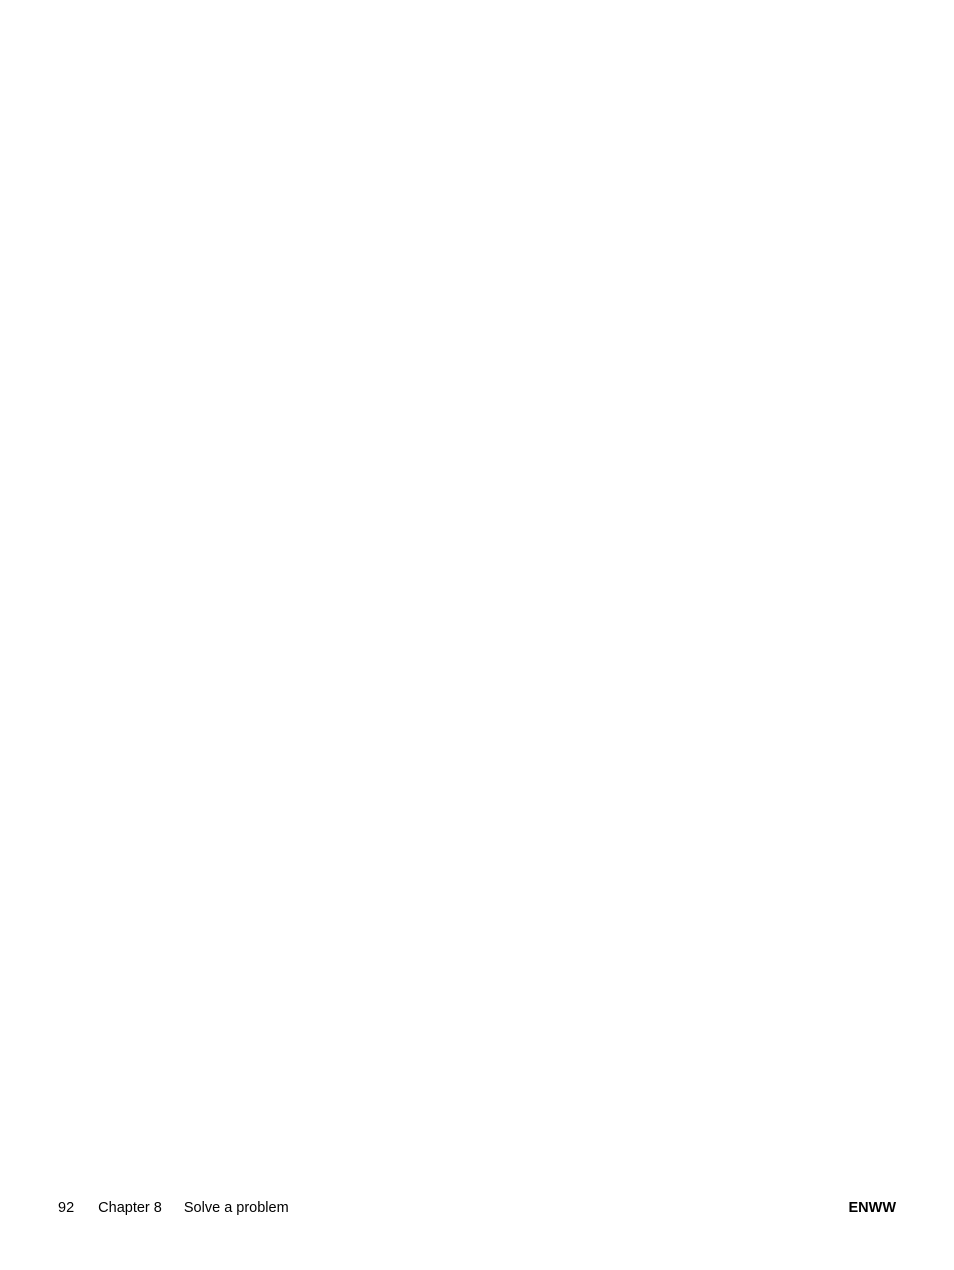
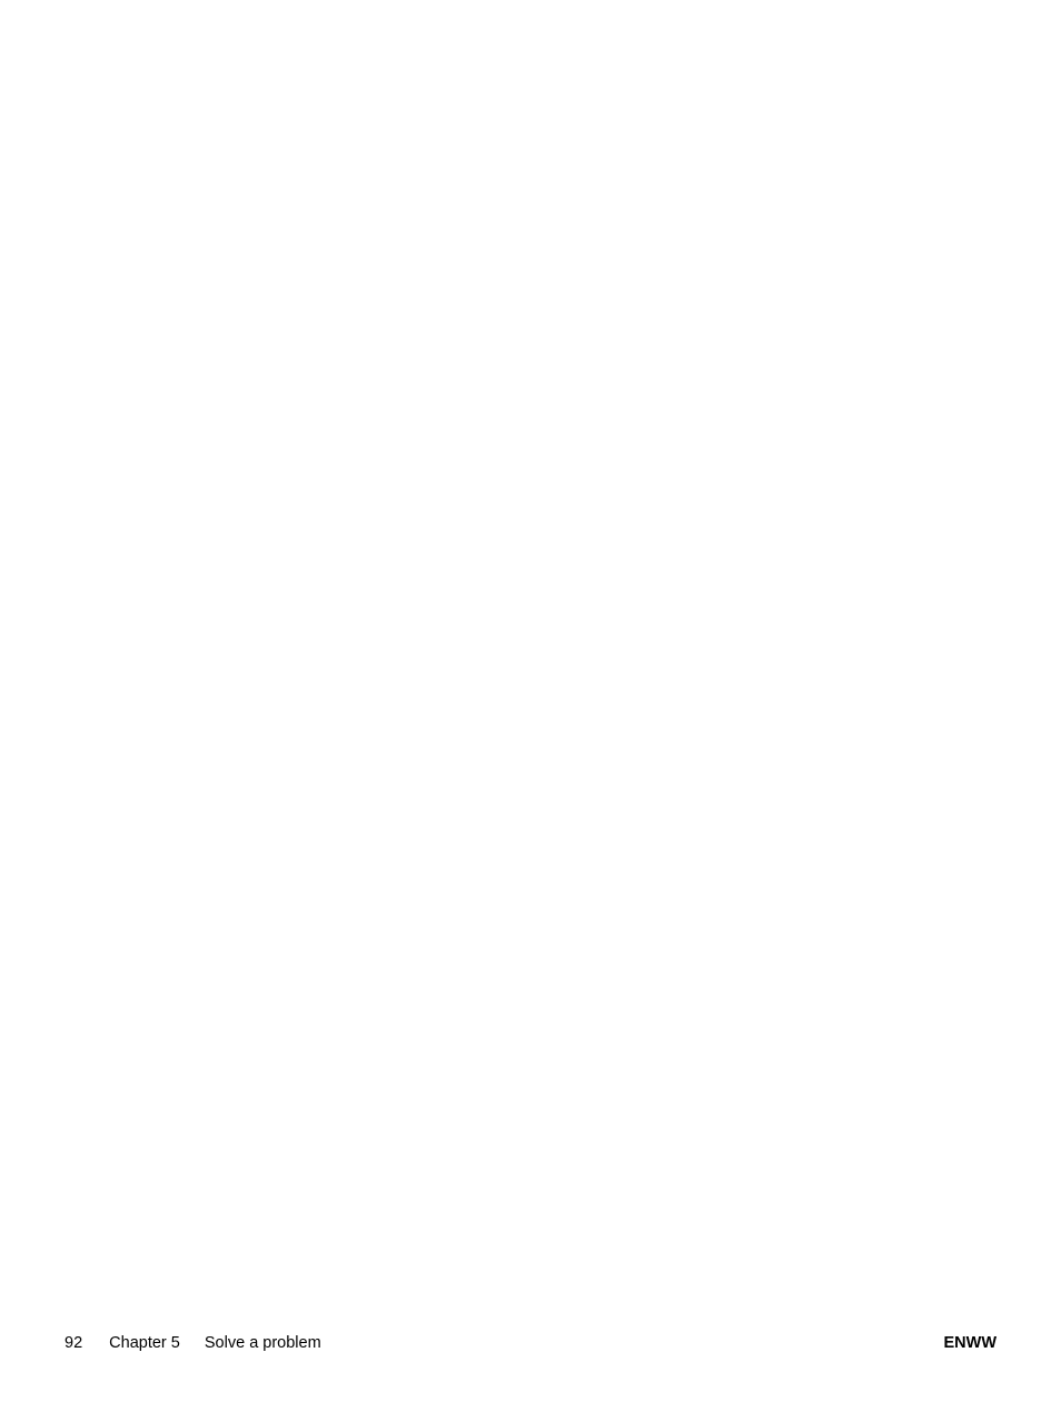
- 92 Chapter 8 Solve a problem
+ 92 Chapter 5 Solve a problem
  ENWW
